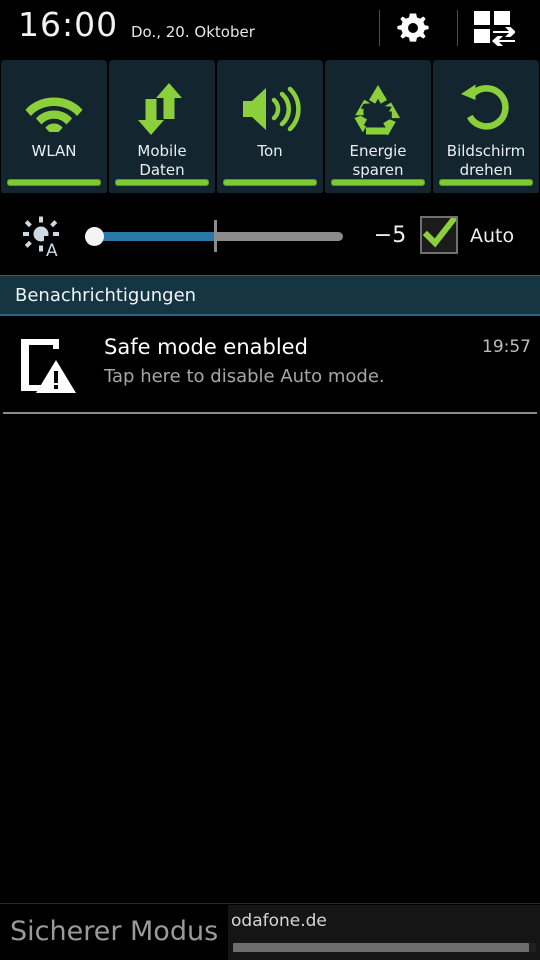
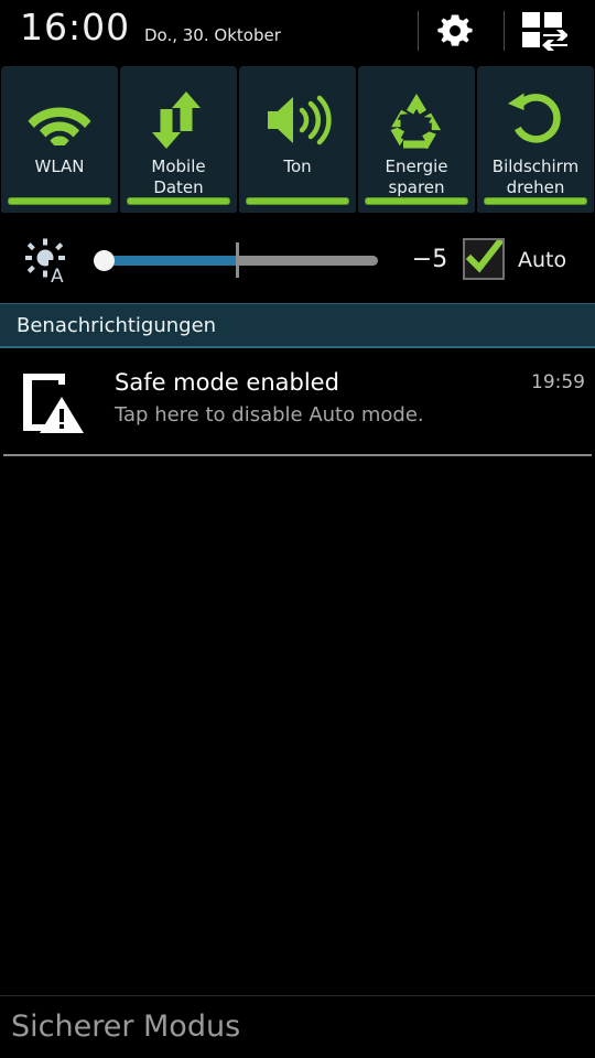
  16:00
- Do., 20. Oktober
+ Do., 30. Oktober
  WLAN
  Mobile
  Daten
  Ton
  Energie
  sparen
  Bildschirm
  drehen
  A
  −5
  Auto
  Benachrichtigungen
  Safe mode enabled
  Tap here to disable Auto mode.
- 19:57
+ 19:59
- odafone.de
  Sicherer Modus
